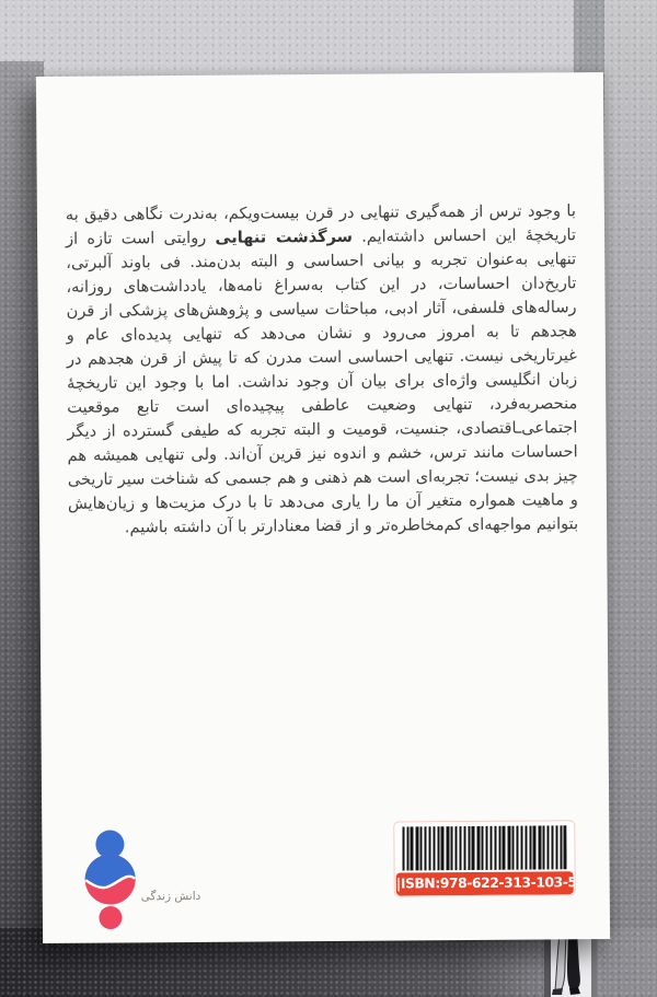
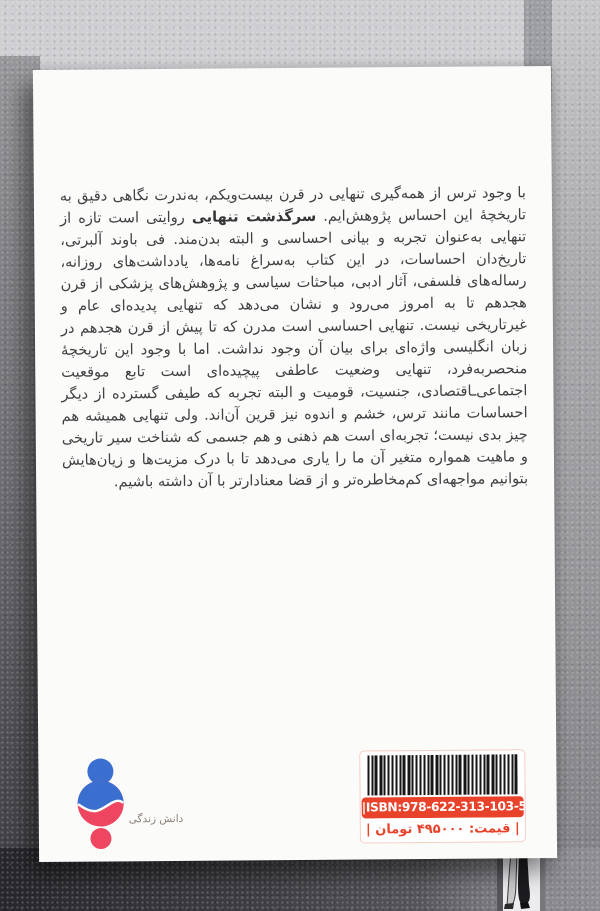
- با وجود ترس از همه‌گیری تنهایی در قرن بیست‌ویکم، به‌ندرت نگاهی دقیق به تاریخچهٔ این احساس داشته‌ایم. سرگذشت تنهایی روایتی است تازه از تنهایی به‌عنوان تجربه و بیانی احساسی و البته بدن‌مند. فی باوند آلبرتی، تاریخ‌دان احساسات، در این کتاب به‌سراغ نامه‌ها، یادداشت‌های روزانه، رساله‌های فلسفی، آثار ادبی، مباحثات سیاسی و پژوهش‌های پزشکی از قرن هجدهم تا به امروز می‌رود و نشان می‌دهد که تنهایی پدیده‌ای عام و غیرتاریخی نیست. تنهایی احساسی است مدرن که تا پیش از قرن هجدهم در زبان انگلیسی واژه‌ای برای بیان آن وجود نداشت. اما با وجود این تاریخچهٔ منحصربه‌فرد، تنهایی وضعیت عاطفی پیچیده‌ای است تابع موقعیت اجتماعی‌ـاقتصادی، جنسیت، قومیت و البته تجربه که طیفی گسترده از دیگر احساسات مانند ترس، خشم و اندوه نیز قرین آن‌اند. ولی تنهایی همیشه هم چیز بدی نیست؛ تجربه‌ای است هم ذهنی و هم جسمی که شناخت سیر تاریخی و ماهیت همواره متغیر آن ما را یاری می‌دهد تا با درک مزیت‌ها و زیان‌هایش بتوانیم مواجهه‌ای کم‌مخاطره‌تر و از قضا معنادارتر با آن داشته باشیم.
+ با وجود ترس از همه‌گیری تنهایی در قرن بیست‌ویکم، به‌ندرت نگاهی دقیق به تاریخچهٔ این احساس پژوهش‌ایم. سرگذشت تنهایی روایتی است تازه از تنهایی به‌عنوان تجربه و بیانی احساسی و البته بدن‌مند. فی باوند آلبرتی، تاریخ‌دان احساسات، در این کتاب به‌سراغ نامه‌ها، یادداشت‌های روزانه، رساله‌های فلسفی، آثار ادبی، مباحثات سیاسی و پژوهش‌های پزشکی از قرن هجدهم تا به امروز می‌رود و نشان می‌دهد که تنهایی پدیده‌ای عام و غیرتاریخی نیست. تنهایی احساسی است مدرن که تا پیش از قرن هجدهم در زبان انگلیسی واژه‌ای برای بیان آن وجود نداشت. اما با وجود این تاریخچهٔ منحصربه‌فرد، تنهایی وضعیت عاطفی پیچیده‌ای است تابع موقعیت اجتماعی‌ـاقتصادی، جنسیت، قومیت و البته تجربه که طیفی گسترده از دیگر احساسات مانند ترس، خشم و اندوه نیز قرین آن‌اند. ولی تنهایی همیشه هم چیز بدی نیست؛ تجربه‌ای است هم ذهنی و هم جسمی که شناخت سیر تاریخی و ماهیت همواره متغیر آن ما را یاری می‌دهد تا با درک مزیت‌ها و زیان‌هایش بتوانیم مواجهه‌ای کم‌مخاطره‌تر و از قضا معنادارتر با آن داشته باشیم.
  دانش زندگی
  |ISBN:978-622-313-103-5
+ | قیمت: ۴۹۵۰۰۰ تومان |
